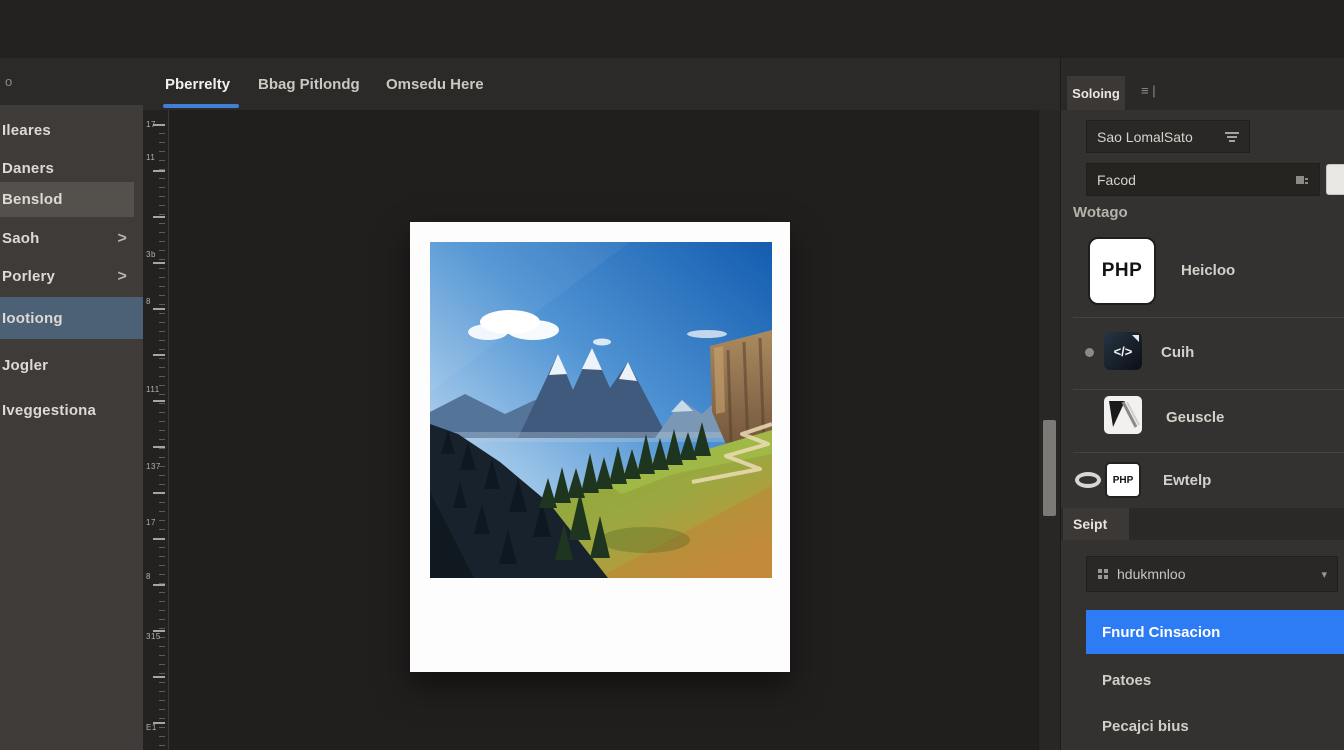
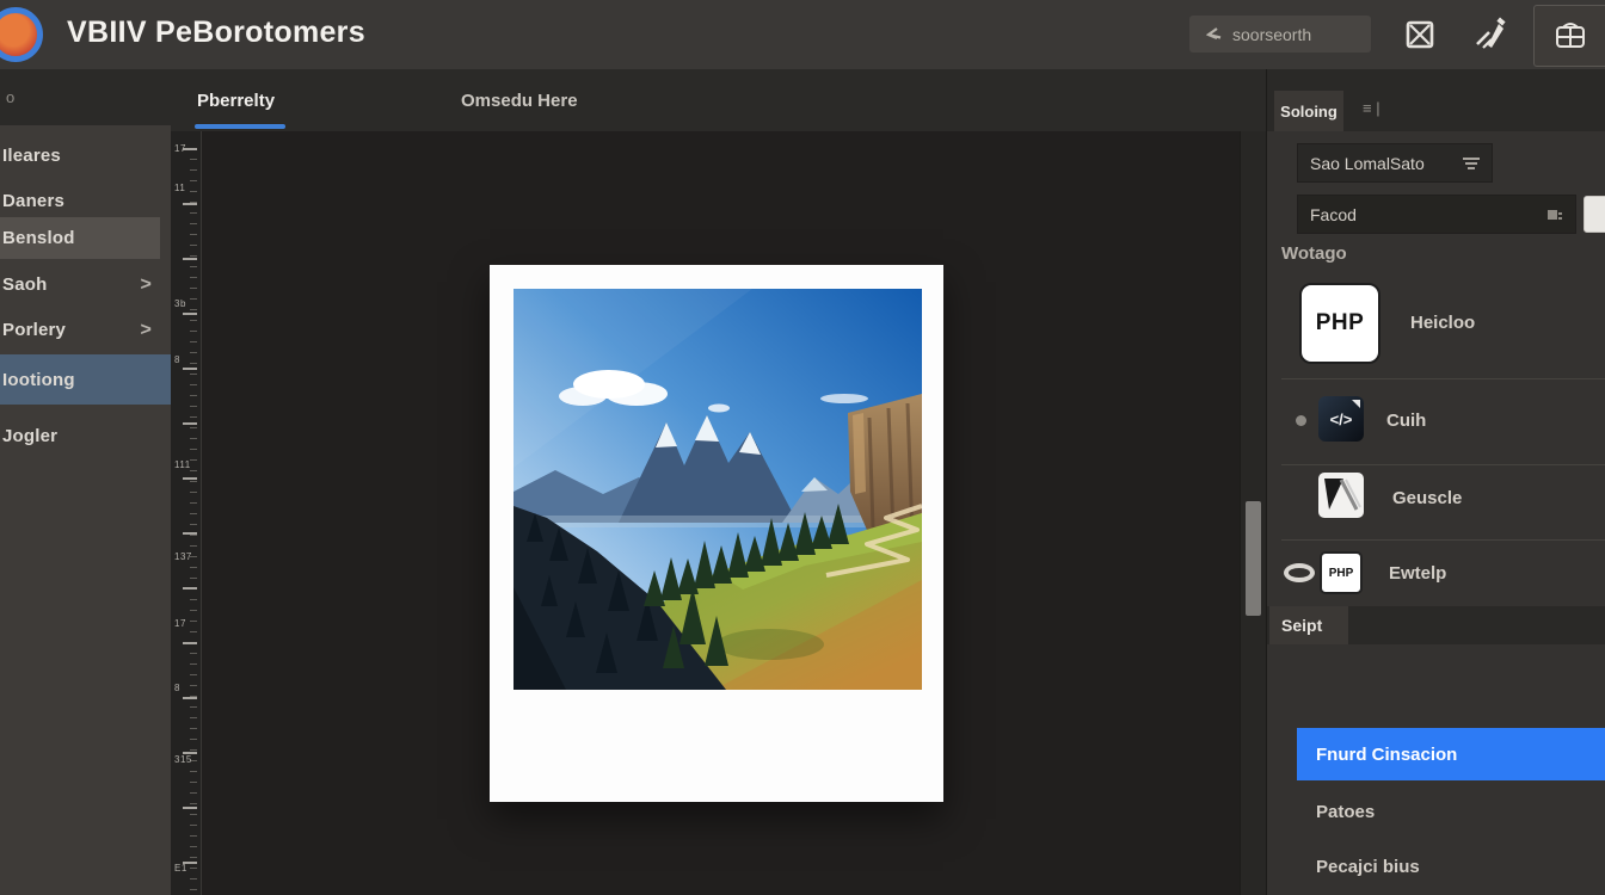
+ VBIIV PeBorotomers
+ soorseorth
  o
  Ileares
  Daners
  Benslod
  Saoh
  >
  Porlery
  >
  Iootiong
  Jogler
- Iveggestiona
  Pberrelty
- Bbag Pitlondg
  Omsedu Here
  17
  11
  3b
  8
  111
  137
  17
  8
  315
  E1
  Soloing
  ≡ |
  Sao LomalSato
  Facod
  Wotago
  PHP
  Heicloo
  </>
  Cuih
  Geuscle
  PHP
  Ewtelp
  Seipt
- hdukmnloo
- ▾
  Fnurd Cinsacion
  Patoes
  Pecajci bius
